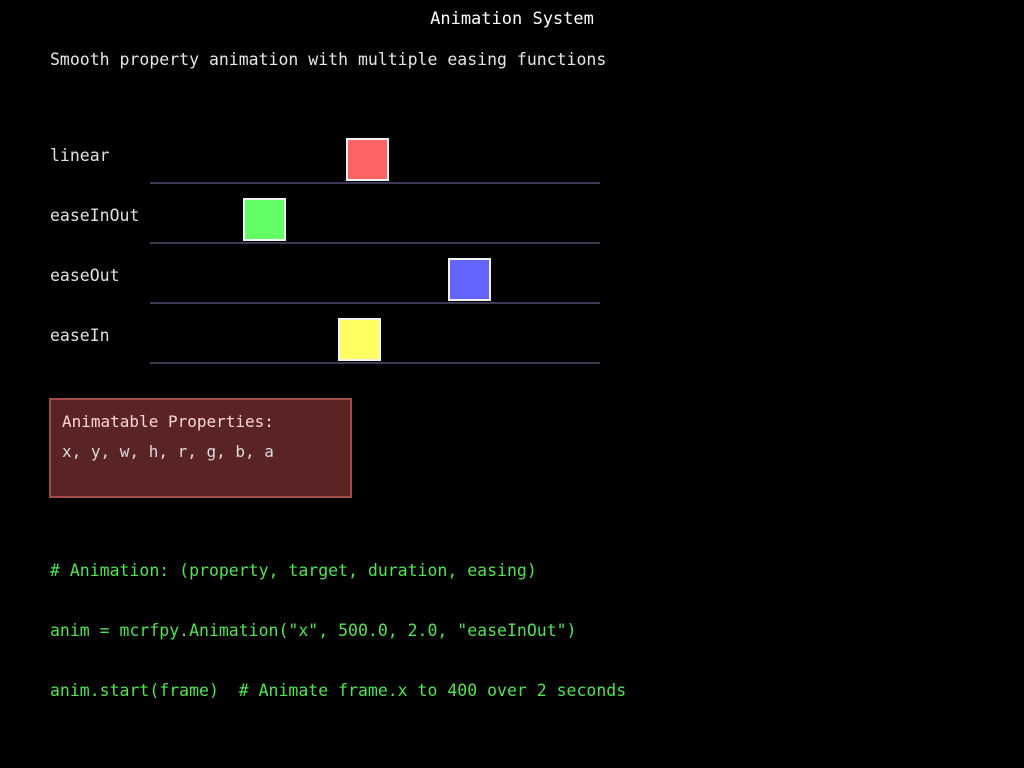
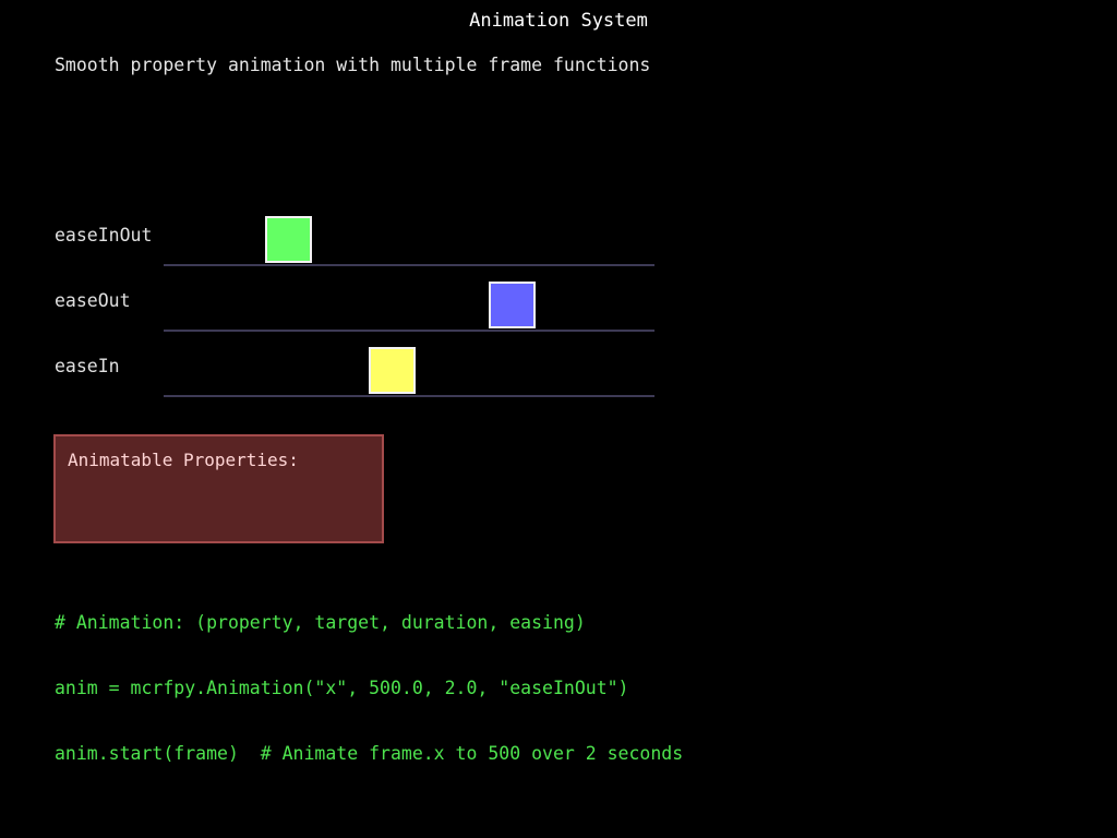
  Animation System
- Smooth property animation with multiple easing functions
+ Smooth property animation with multiple frame functions
- linear
  easeInOut
  easeOut
  easeIn
  Animatable Properties:
- x, y, w, h, r, g, b, a
  # Animation: (property, target, duration, easing)
  anim = mcrfpy.Animation("x", 500.0, 2.0, "easeInOut")
- anim.start(frame) # Animate frame.x to 400 over 2 seconds
+ anim.start(frame) # Animate frame.x to 500 over 2 seconds
